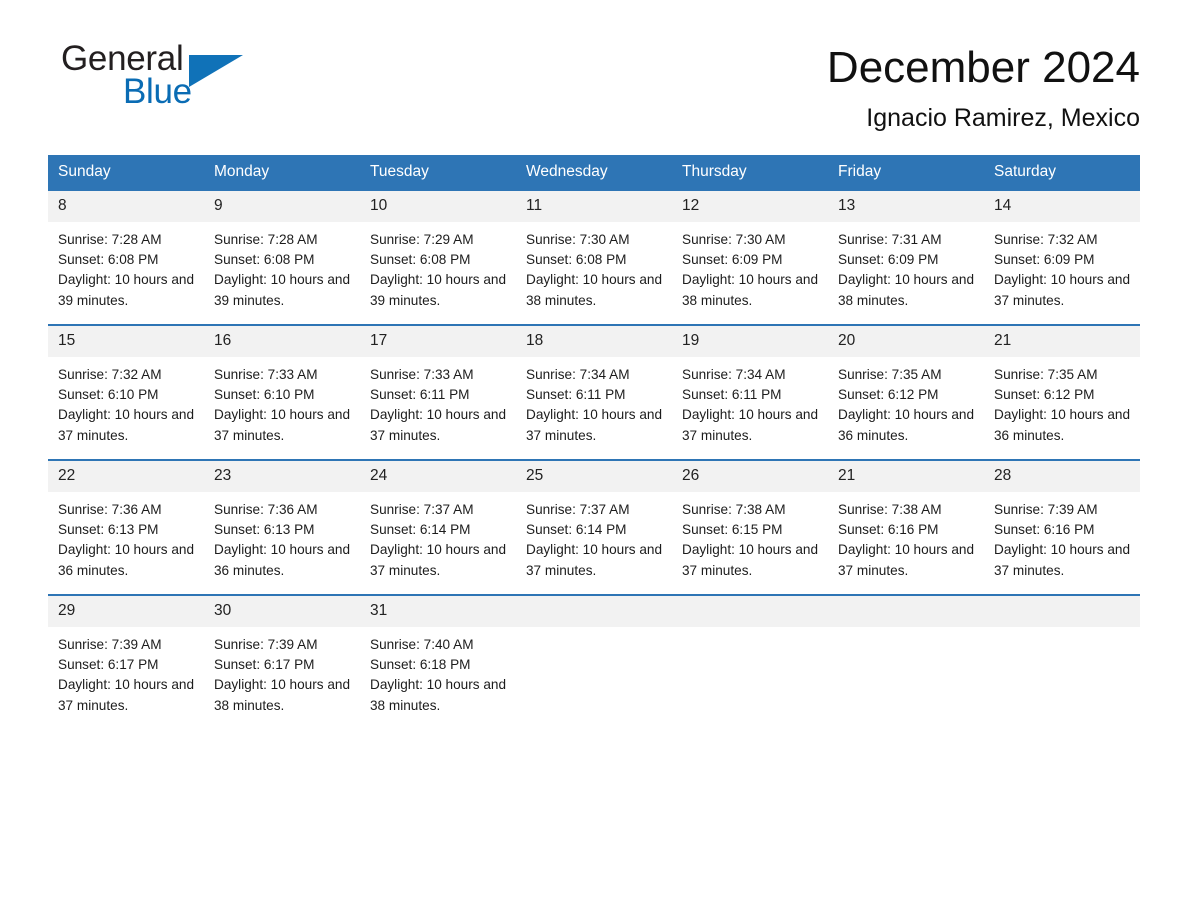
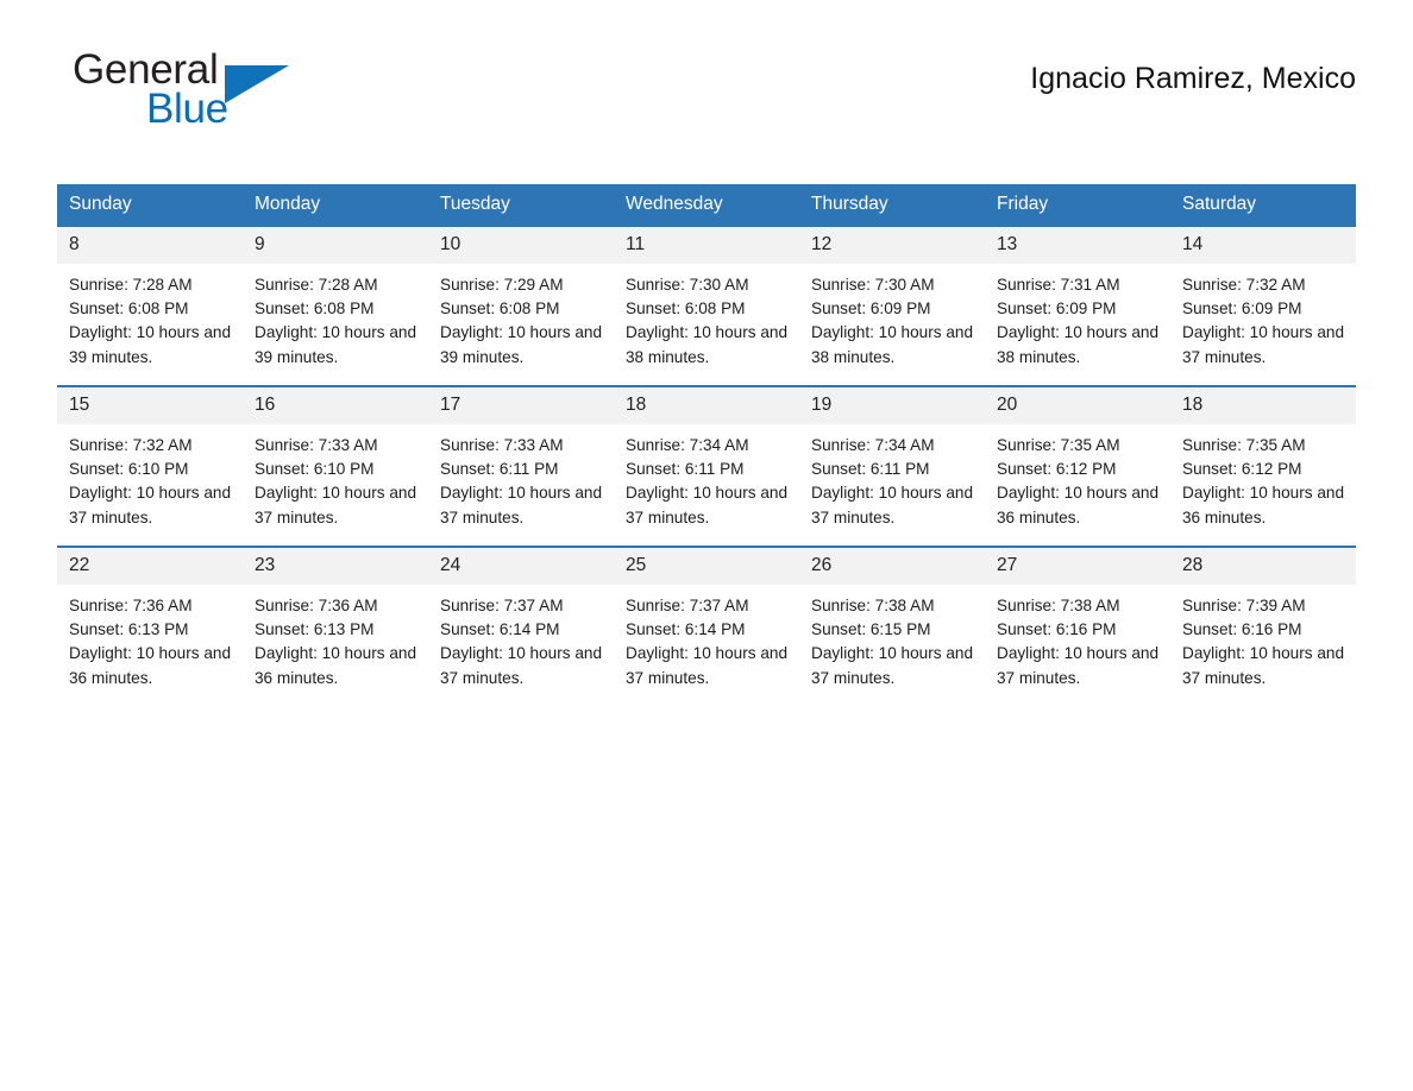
  General
  Blue
- December 2024
  Ignacio Ramirez, Mexico
  Sunday	Monday	Tuesday	Wednesday	Thursday	Friday	Saturday
  8Sunrise: 7:28 AMSunset: 6:08 PMDaylight: 10 hours and 39 minutes.	9Sunrise: 7:28 AMSunset: 6:08 PMDaylight: 10 hours and 39 minutes.	10Sunrise: 7:29 AMSunset: 6:08 PMDaylight: 10 hours and 39 minutes.	11Sunrise: 7:30 AMSunset: 6:08 PMDaylight: 10 hours and 38 minutes.	12Sunrise: 7:30 AMSunset: 6:09 PMDaylight: 10 hours and 38 minutes.	13Sunrise: 7:31 AMSunset: 6:09 PMDaylight: 10 hours and 38 minutes.	14Sunrise: 7:32 AMSunset: 6:09 PMDaylight: 10 hours and 37 minutes.
- 15Sunrise: 7:32 AMSunset: 6:10 PMDaylight: 10 hours and 37 minutes.	16Sunrise: 7:33 AMSunset: 6:10 PMDaylight: 10 hours and 37 minutes.	17Sunrise: 7:33 AMSunset: 6:11 PMDaylight: 10 hours and 37 minutes.	18Sunrise: 7:34 AMSunset: 6:11 PMDaylight: 10 hours and 37 minutes.	19Sunrise: 7:34 AMSunset: 6:11 PMDaylight: 10 hours and 37 minutes.	20Sunrise: 7:35 AMSunset: 6:12 PMDaylight: 10 hours and 36 minutes.	21Sunrise: 7:35 AMSunset: 6:12 PMDaylight: 10 hours and 36 minutes.
+ 15Sunrise: 7:32 AMSunset: 6:10 PMDaylight: 10 hours and 37 minutes.	16Sunrise: 7:33 AMSunset: 6:10 PMDaylight: 10 hours and 37 minutes.	17Sunrise: 7:33 AMSunset: 6:11 PMDaylight: 10 hours and 37 minutes.	18Sunrise: 7:34 AMSunset: 6:11 PMDaylight: 10 hours and 37 minutes.	19Sunrise: 7:34 AMSunset: 6:11 PMDaylight: 10 hours and 37 minutes.	20Sunrise: 7:35 AMSunset: 6:12 PMDaylight: 10 hours and 36 minutes.	18Sunrise: 7:35 AMSunset: 6:12 PMDaylight: 10 hours and 36 minutes.
- 22Sunrise: 7:36 AMSunset: 6:13 PMDaylight: 10 hours and 36 minutes.	23Sunrise: 7:36 AMSunset: 6:13 PMDaylight: 10 hours and 36 minutes.	24Sunrise: 7:37 AMSunset: 6:14 PMDaylight: 10 hours and 37 minutes.	25Sunrise: 7:37 AMSunset: 6:14 PMDaylight: 10 hours and 37 minutes.	26Sunrise: 7:38 AMSunset: 6:15 PMDaylight: 10 hours and 37 minutes.	21Sunrise: 7:38 AMSunset: 6:16 PMDaylight: 10 hours and 37 minutes.	28Sunrise: 7:39 AMSunset: 6:16 PMDaylight: 10 hours and 37 minutes.
+ 22Sunrise: 7:36 AMSunset: 6:13 PMDaylight: 10 hours and 36 minutes.	23Sunrise: 7:36 AMSunset: 6:13 PMDaylight: 10 hours and 36 minutes.	24Sunrise: 7:37 AMSunset: 6:14 PMDaylight: 10 hours and 37 minutes.	25Sunrise: 7:37 AMSunset: 6:14 PMDaylight: 10 hours and 37 minutes.	26Sunrise: 7:38 AMSunset: 6:15 PMDaylight: 10 hours and 37 minutes.	27Sunrise: 7:38 AMSunset: 6:16 PMDaylight: 10 hours and 37 minutes.	28Sunrise: 7:39 AMSunset: 6:16 PMDaylight: 10 hours and 37 minutes.
- 29Sunrise: 7:39 AMSunset: 6:17 PMDaylight: 10 hours and 37 minutes.	30Sunrise: 7:39 AMSunset: 6:17 PMDaylight: 10 hours and 38 minutes.	31Sunrise: 7:40 AMSunset: 6:18 PMDaylight: 10 hours and 38 minutes.
